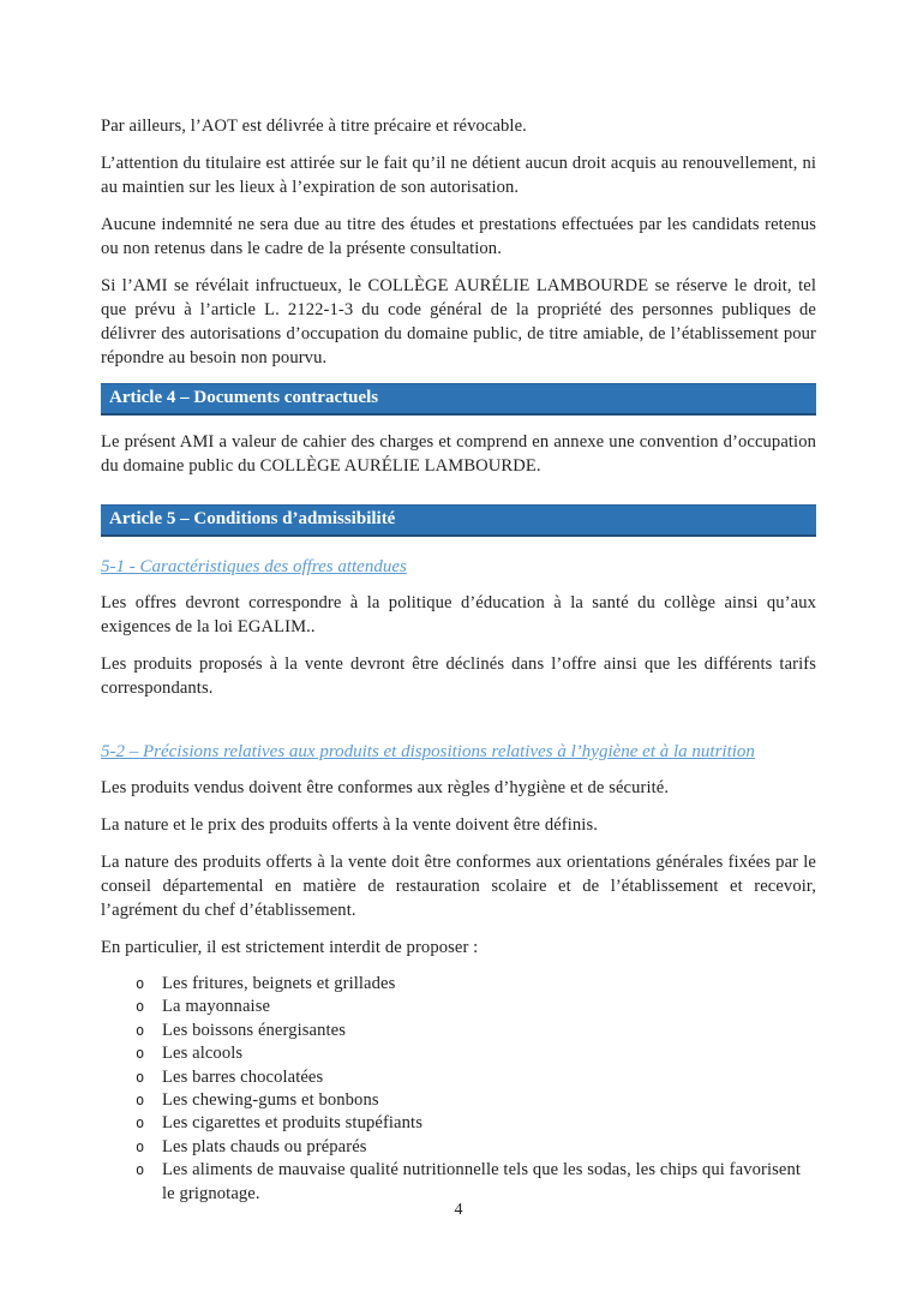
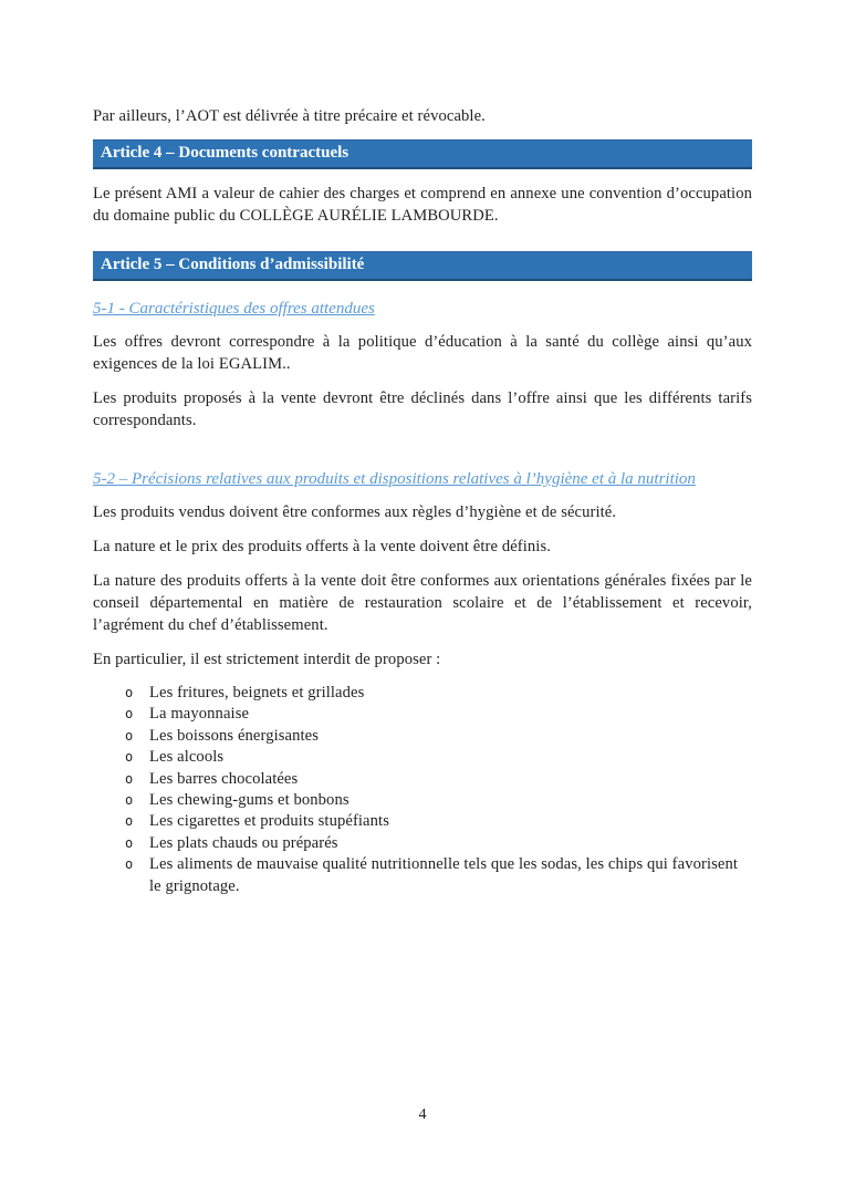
  Par ailleurs, l’AOT est délivrée à titre précaire et révocable.
- L’attention du titulaire est attirée sur le fait qu’il ne détient aucun droit acquis au renouvellement, ni au maintien sur les lieux à l’expiration de son autorisation.
- Aucune indemnité ne sera due au titre des études et prestations effectuées par les candidats retenus ou non retenus dans le cadre de la présente consultation.
- Si l’AMI se révélait infructueux, le COLLÈGE AURÉLIE LAMBOURDE se réserve le droit, tel que prévu à l’article L. 2122-1-3 du code général de la propriété des personnes publiques de délivrer des autorisations d’occupation du domaine public, de titre amiable, de l’établissement pour répondre au besoin non pourvu.
  Article 4 – Documents contractuels
  Le présent AMI a valeur de cahier des charges et comprend en annexe une convention d’occupation du domaine public du COLLÈGE AURÉLIE LAMBOURDE.
  Article 5 – Conditions d’admissibilité
  5-1 - Caractéristiques des offres attendues
  Les offres devront correspondre à la politique d’éducation à la santé du collège ainsi qu’aux exigences de la loi EGALIM..
  Les produits proposés à la vente devront être déclinés dans l’offre ainsi que les différents tarifs correspondants.
  5-2 – Précisions relatives aux produits et dispositions relatives à l’hygiène et à la nutrition
  Les produits vendus doivent être conformes aux règles d’hygiène et de sécurité.
  La nature et le prix des produits offerts à la vente doivent être définis.
  La nature des produits offerts à la vente doit être conformes aux orientations générales fixées par le conseil départemental en matière de restauration scolaire et de l’établissement et recevoir, l’agrément du chef d’établissement.
  En particulier, il est strictement interdit de proposer :
  o
  Les fritures, beignets et grillades
  o
  La mayonnaise
  o
  Les boissons énergisantes
  o
  Les alcools
  o
  Les barres chocolatées
  o
  Les chewing-gums et bonbons
  o
  Les cigarettes et produits stupéfiants
  o
  Les plats chauds ou préparés
  o
  Les aliments de mauvaise qualité nutritionnelle tels que les sodas, les chips qui favorisent le grignotage.
  4
